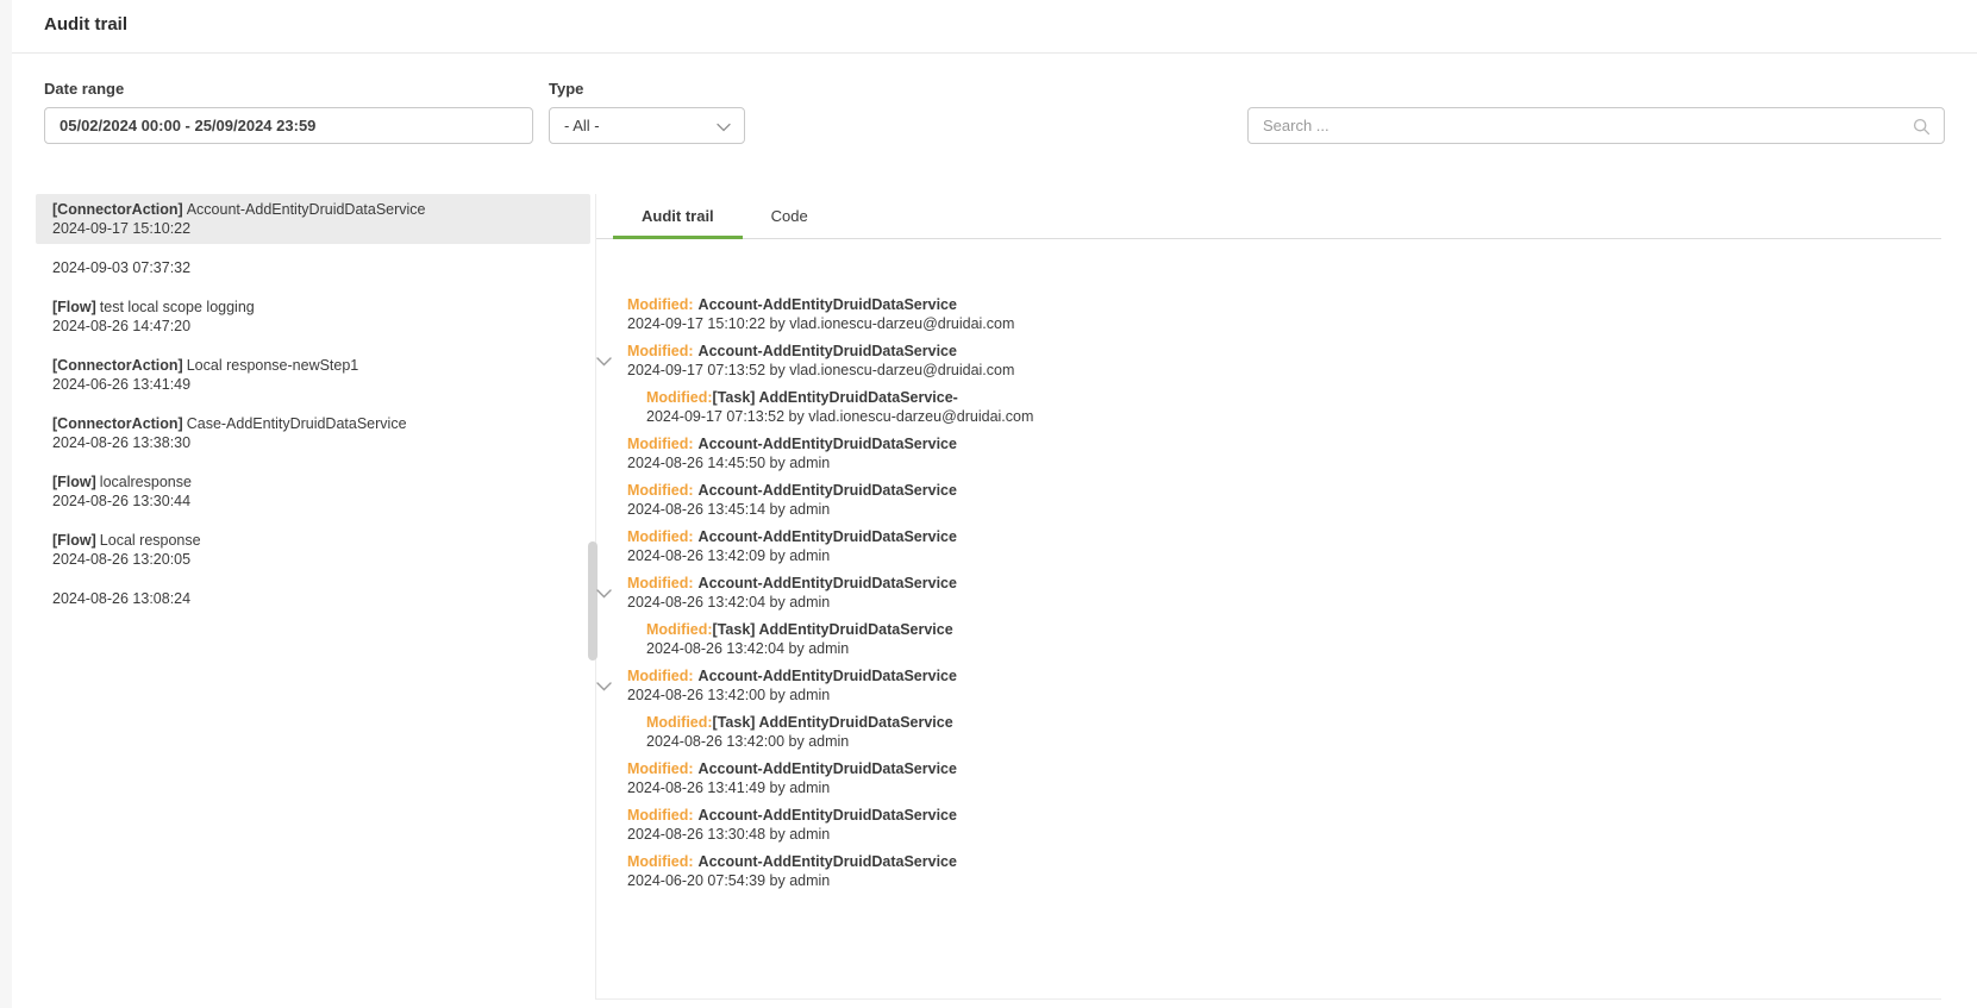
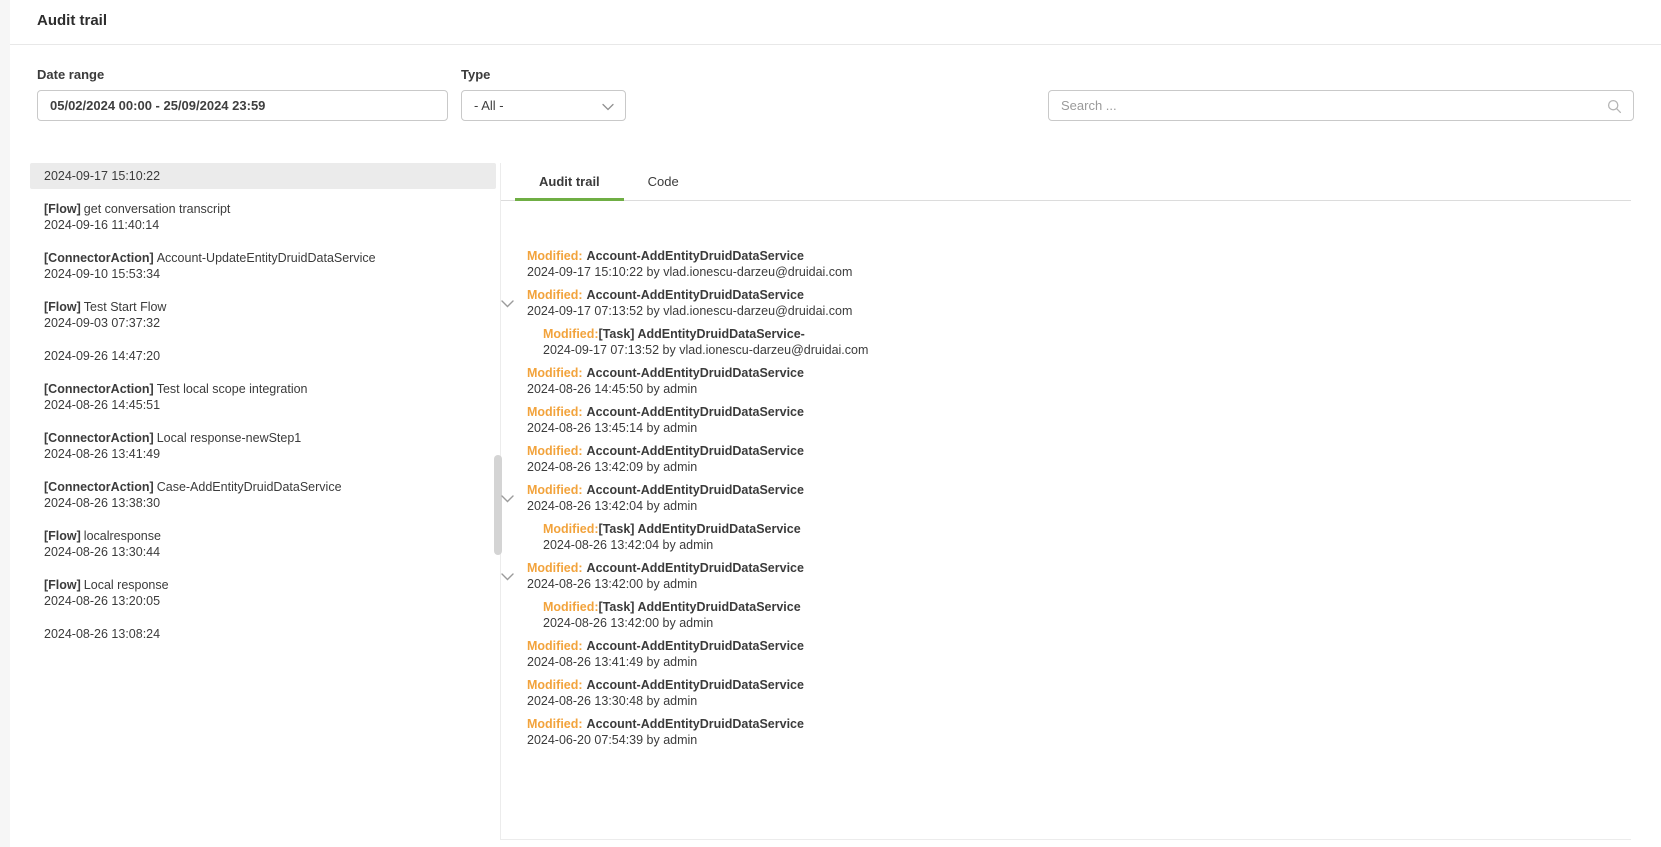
  Audit trail
  Date range
  05/02/2024 00:00 - 25/09/2024 23:59
  Type
  - All -
  Search ...
- [ConnectorAction] Account-AddEntityDruidDataService
  2024-09-17 15:10:22
+ [Flow] get conversation transcript
+ 2024-09-16 11:40:14
+ [ConnectorAction] Account-UpdateEntityDruidDataService
+ 2024-09-10 15:53:34
+ [Flow] Test Start Flow
  2024-09-03 07:37:32
- [Flow] test local scope logging
- 2024-08-26 14:47:20
+ 2024-09-26 14:47:20
+ [ConnectorAction] Test local scope integration
+ 2024-08-26 14:45:51
  [ConnectorAction] Local response-newStep1
- 2024-06-26 13:41:49
+ 2024-08-26 13:41:49
  [ConnectorAction] Case-AddEntityDruidDataService
  2024-08-26 13:38:30
  [Flow] localresponse
  2024-08-26 13:30:44
  [Flow] Local response
  2024-08-26 13:20:05
  2024-08-26 13:08:24
  Audit trail
  Code
  Modified: Account-AddEntityDruidDataService
  2024-09-17 15:10:22 by vlad.ionescu-darzeu@druidai.com
  Modified: Account-AddEntityDruidDataService
  2024-09-17 07:13:52 by vlad.ionescu-darzeu@druidai.com
  Modified:[Task] AddEntityDruidDataService-
  2024-09-17 07:13:52 by vlad.ionescu-darzeu@druidai.com
  Modified: Account-AddEntityDruidDataService
  2024-08-26 14:45:50 by admin
  Modified: Account-AddEntityDruidDataService
  2024-08-26 13:45:14 by admin
  Modified: Account-AddEntityDruidDataService
  2024-08-26 13:42:09 by admin
  Modified: Account-AddEntityDruidDataService
  2024-08-26 13:42:04 by admin
  Modified:[Task] AddEntityDruidDataService
  2024-08-26 13:42:04 by admin
  Modified: Account-AddEntityDruidDataService
  2024-08-26 13:42:00 by admin
  Modified:[Task] AddEntityDruidDataService
  2024-08-26 13:42:00 by admin
  Modified: Account-AddEntityDruidDataService
  2024-08-26 13:41:49 by admin
  Modified: Account-AddEntityDruidDataService
  2024-08-26 13:30:48 by admin
  Modified: Account-AddEntityDruidDataService
  2024-06-20 07:54:39 by admin
